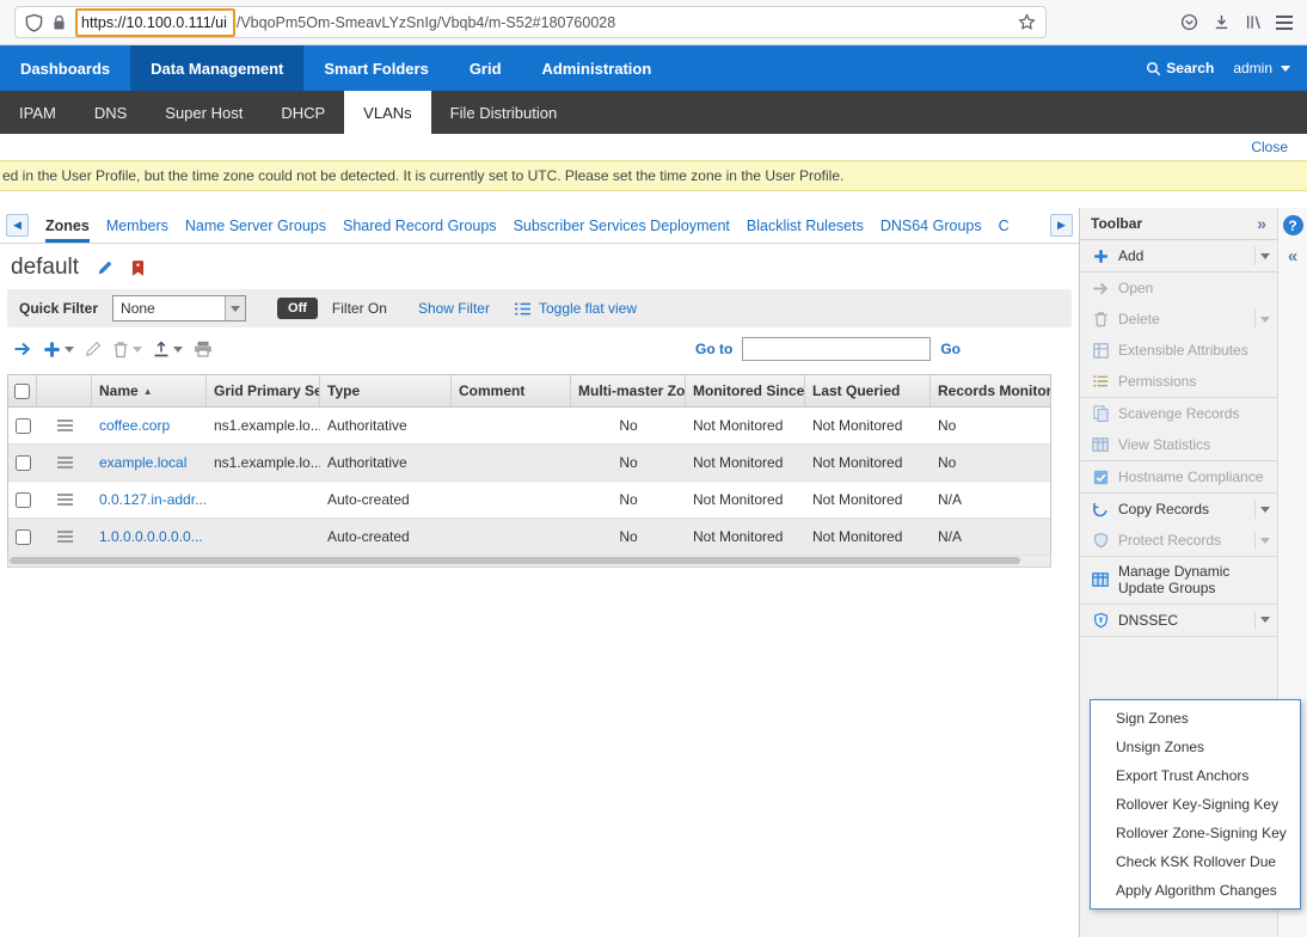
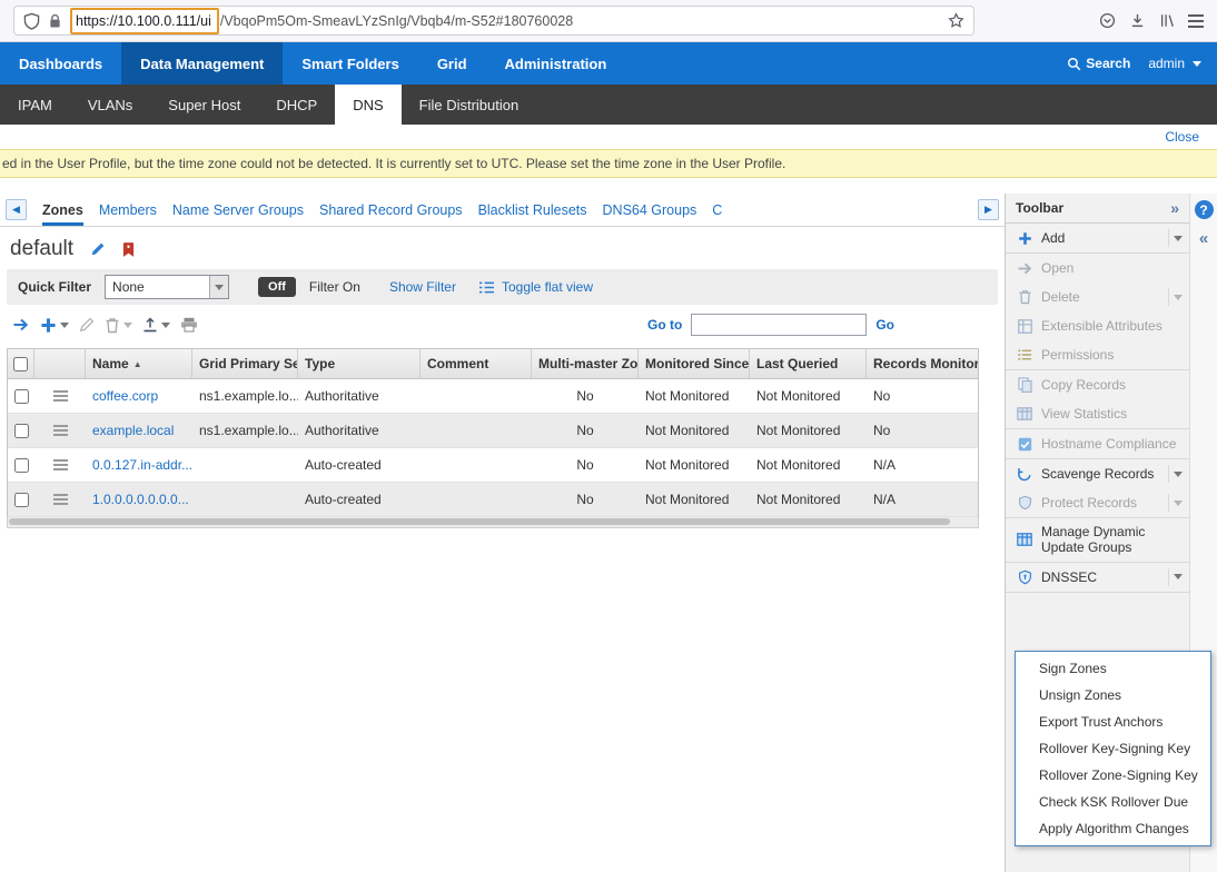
  https://10.100.0.111/ui
  /VbqoPm5Om-SmeavLYzSnIg/Vbqb4/m-S52#180760028
  Dashboards
  Data Management
  Smart Folders
  Grid
  Administration
  Search
  admin
  IPAM
- DNS
+ VLANs
  Super Host
  DHCP
- VLANs
+ DNS
  File Distribution
  Close
  ed in the User Profile, but the time zone could not be detected. It is currently set to UTC. Please set the time zone in the User Profile.
  ◀
  Zones
  Members
  Name Server Groups
  Shared Record Groups
- Subscriber Services Deployment
  Blacklist Rulesets
  DNS64 Groups
  C
  ▶
  default
  Quick Filter
  None
  Off
  Filter On
  Show Filter
  Toggle flat view
  Go to
  Go
  Name
  ▲
  Grid Primary Se
  Type
  Comment
  Multi-master Zo
  Monitored Since
  Last Queried
  Records Monitor
  coffee.corp
  ns1.example.lo..
  Authoritative
  No
  Not Monitored
  Not Monitored
  No
  example.local
  ns1.example.lo..
  Authoritative
  No
  Not Monitored
  Not Monitored
  No
  0.0.127.in-addr...
  Auto-created
  No
  Not Monitored
  Not Monitored
  N/A
  1.0.0.0.0.0.0.0...
  Auto-created
  No
  Not Monitored
  Not Monitored
  N/A
  Toolbar
  »
  Add
  Open
  Delete
  Extensible Attributes
  Permissions
- Scavenge Records
+ Copy Records
  View Statistics
  Hostname Compliance
- Copy Records
+ Scavenge Records
  Protect Records
  Manage Dynamic Update Groups
  DNSSEC
  ?
  «
  Sign Zones
  Unsign Zones
  Export Trust Anchors
  Rollover Key-Signing Key
  Rollover Zone-Signing Key
  Check KSK Rollover Due
  Apply Algorithm Changes
